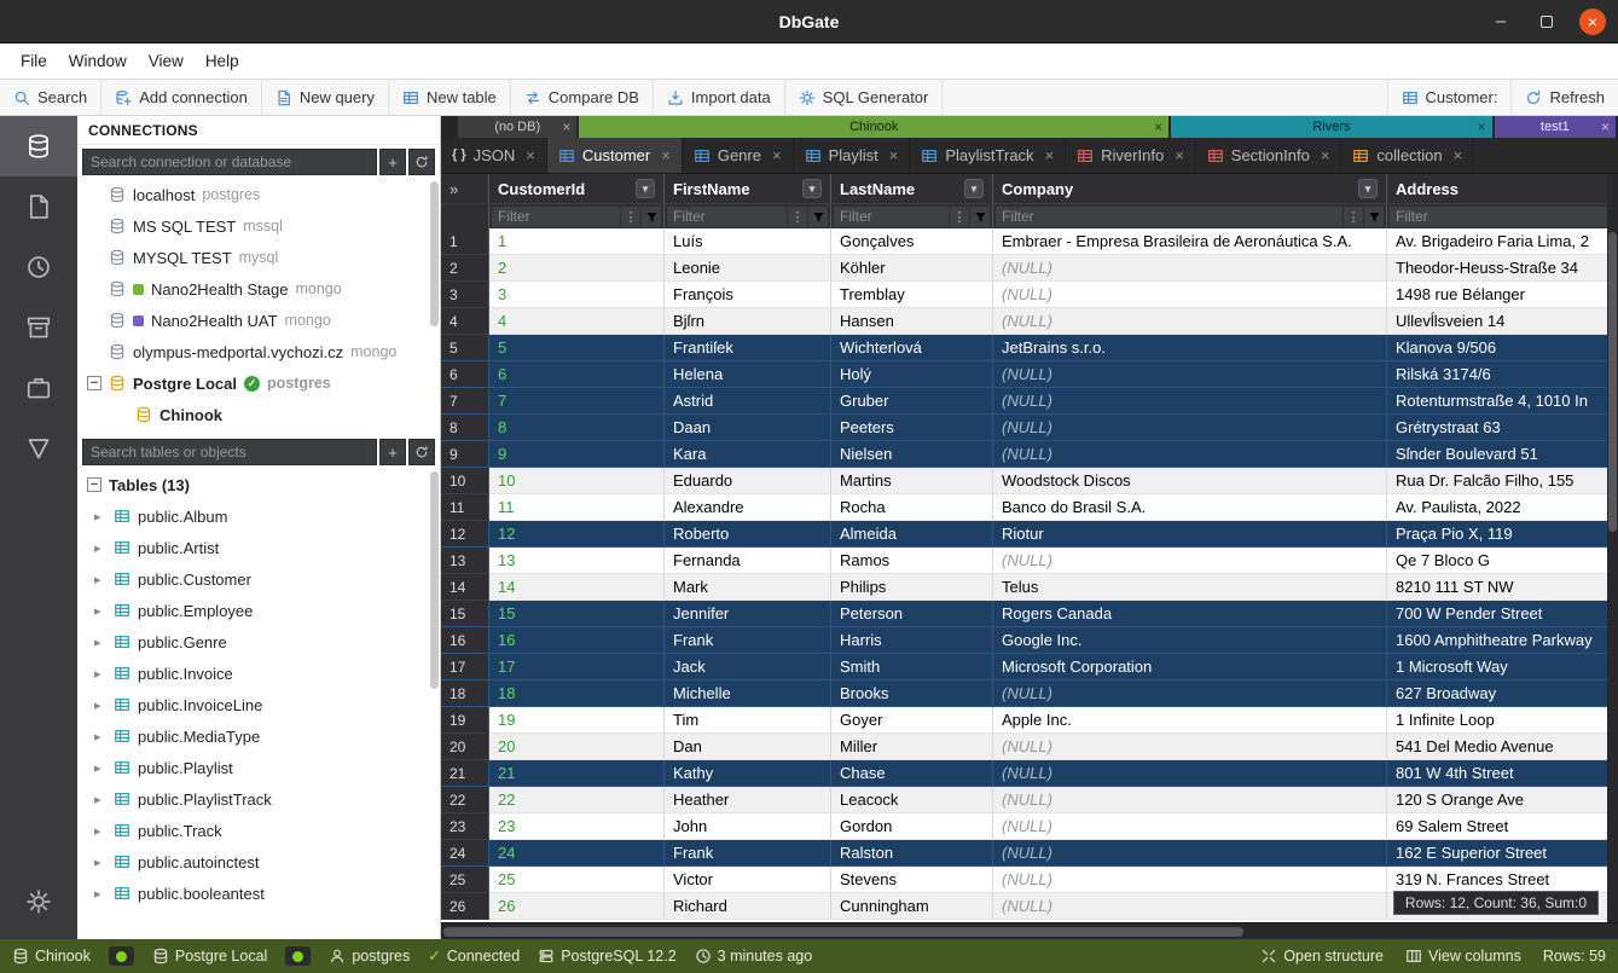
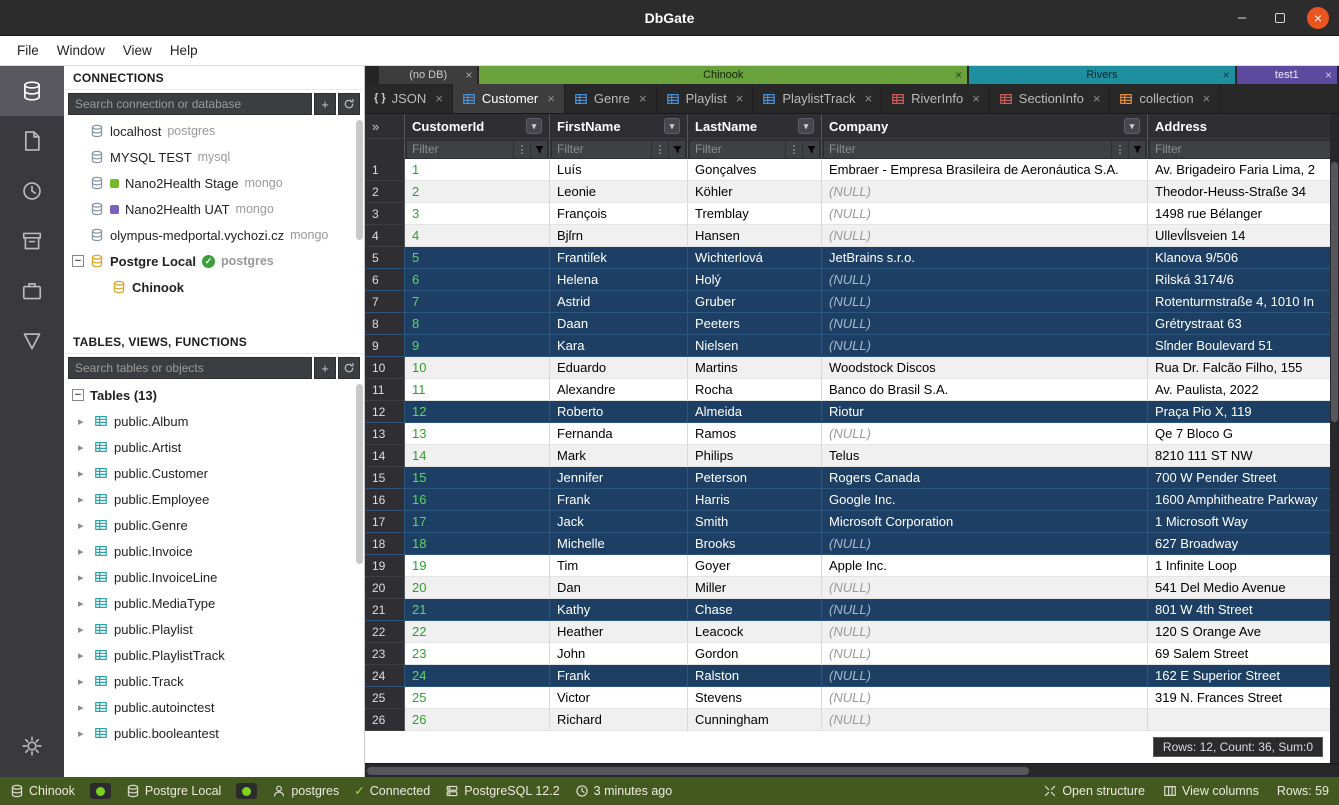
  DbGate
  –
  ×
  File
  Window
  View
  Help
- Search
- Add connection
- New query
- New table
- Compare DB
- Import data
- SQL Generator
- Customer:
- Refresh
  CONNECTIONS
  Search connection or database
  +
  localhost
  postgres
- MS SQL TEST
- mssql
  MYSQL TEST
  mysql
  Nano2Health Stage
  mongo
  Nano2Health UAT
  mongo
  olympus-medportal.vychozi.cz
  mongo
  −
  Postgre Local
  ✓
  postgres
  Chinook
+ TABLES, VIEWS, FUNCTIONS
  Search tables or objects
  +
  −
  Tables (13)
  ▸
  public.Album
  ▸
  public.Artist
  ▸
  public.Customer
  ▸
  public.Employee
  ▸
  public.Genre
  ▸
  public.Invoice
  ▸
  public.InvoiceLine
  ▸
  public.MediaType
  ▸
  public.Playlist
  ▸
  public.PlaylistTrack
  ▸
  public.Track
  ▸
  public.autoinctest
  ▸
  public.booleantest
  (no DB)
  ×
  Chinook
  ×
  Rivers
  ×
  test1
  ×
  { }
  JSON
  ×
  Customer
  ×
  Genre
  ×
  Playlist
  ×
  PlaylistTrack
  ×
  RiverInfo
  ×
  SectionInfo
  ×
  collection
  ×
  »
  CustomerId
  ▾
  FirstName
  ▾
  LastName
  ▾
  Company
  ▾
  Address
  Filter
  ⋮
  Filter
  ⋮
  Filter
  ⋮
  Filter
  ⋮
  Filter
  1
  1
  Luís
  Gonçalves
  Embraer - Empresa Brasileira de Aeronáutica S.A.
  Av. Brigadeiro Faria Lima, 2
  2
  2
  Leonie
  Köhler
  (NULL)
  Theodor-Heuss-Straße 34
  3
  3
  François
  Tremblay
  (NULL)
  1498 rue Bélanger
  4
  4
  Bjſrn
  Hansen
  (NULL)
  Ullevĺlsveien 14
  5
  5
  Frantiſek
  Wichterlová
  JetBrains s.r.o.
  Klanova 9/506
  6
  6
  Helena
  Holý
  (NULL)
  Rilská 3174/6
  7
  7
  Astrid
  Gruber
  (NULL)
  Rotenturmstraße 4, 1010 In
  8
  8
  Daan
  Peeters
  (NULL)
  Grétrystraat 63
  9
  9
  Kara
  Nielsen
  (NULL)
  Sſnder Boulevard 51
  10
  10
  Eduardo
  Martins
  Woodstock Discos
  Rua Dr. Falcão Filho, 155
  11
  11
  Alexandre
  Rocha
  Banco do Brasil S.A.
  Av. Paulista, 2022
  12
  12
  Roberto
  Almeida
  Riotur
  Praça Pio X, 119
  13
  13
  Fernanda
  Ramos
  (NULL)
  Qe 7 Bloco G
  14
  14
  Mark
  Philips
  Telus
  8210 111 ST NW
  15
  15
  Jennifer
  Peterson
  Rogers Canada
  700 W Pender Street
  16
  16
  Frank
  Harris
  Google Inc.
  1600 Amphitheatre Parkway
  17
  17
  Jack
  Smith
  Microsoft Corporation
  1 Microsoft Way
  18
  18
  Michelle
  Brooks
  (NULL)
  627 Broadway
  19
  19
  Tim
  Goyer
  Apple Inc.
  1 Infinite Loop
  20
  20
  Dan
  Miller
  (NULL)
  541 Del Medio Avenue
  21
  21
  Kathy
  Chase
  (NULL)
  801 W 4th Street
  22
  22
  Heather
  Leacock
  (NULL)
  120 S Orange Ave
  23
  23
  John
  Gordon
  (NULL)
  69 Salem Street
  24
  24
  Frank
  Ralston
  (NULL)
  162 E Superior Street
  25
  25
  Victor
  Stevens
  (NULL)
  319 N. Frances Street
  26
  26
  Richard
  Cunningham
  (NULL)
  Rows: 12, Count: 36, Sum:0
  Chinook
  Postgre Local
  postgres
  ✓
  Connected
  PostgreSQL 12.2
  3 minutes ago
  Open structure
  View columns
  Rows: 59
